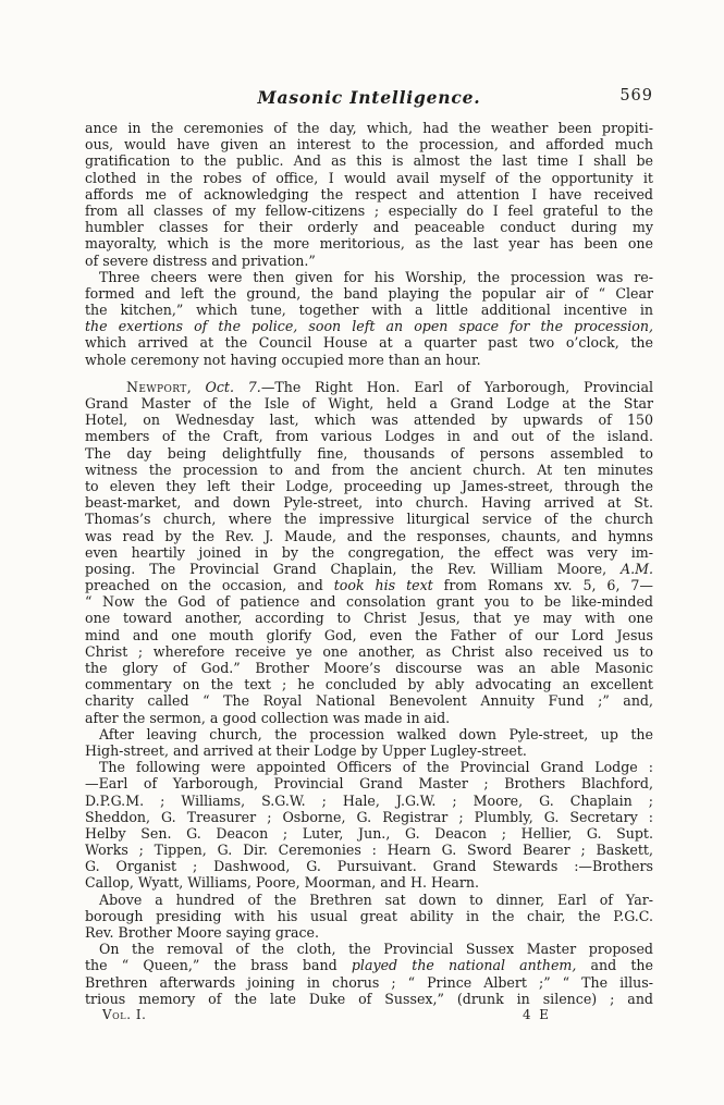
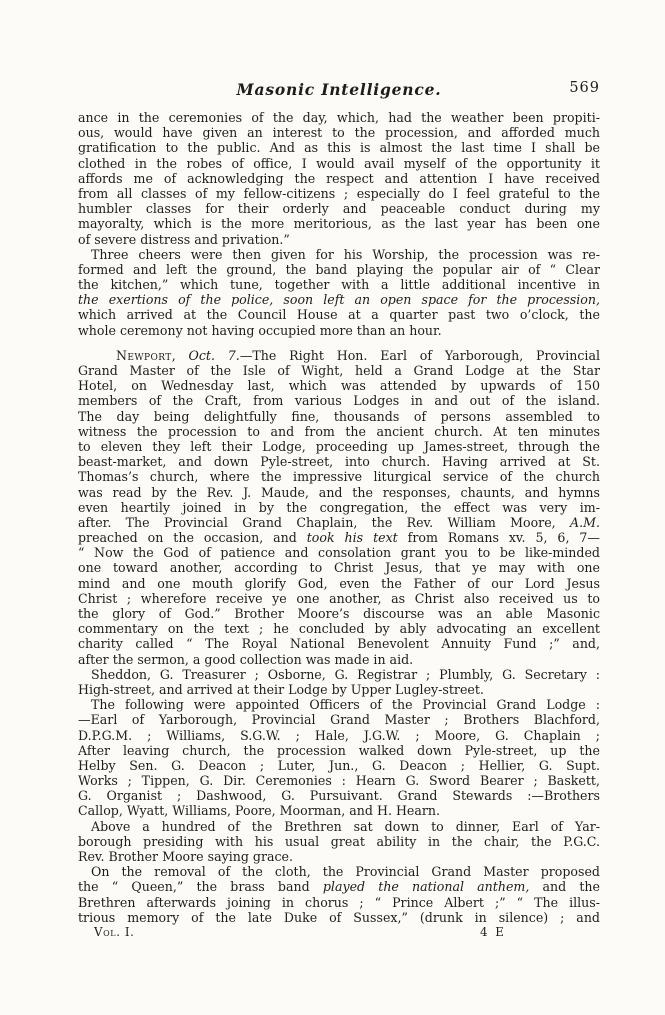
  Masonic Intelligence.
  569
  ance in the ceremonies of the day, which, had the weather been propiti-
  ous, would have given an interest to the procession, and afforded much
  gratification to the public. And as this is almost the last time I shall be
  clothed in the robes of office, I would avail myself of the opportunity it
  affords me of acknowledging the respect and attention I have received
  from all classes of my fellow-citizens ; especially do I feel grateful to the
  humbler classes for their orderly and peaceable conduct during my
  mayoralty, which is the more meritorious, as the last year has been one
  of severe distress and privation.”
  Three cheers were then given for his Worship, the procession was re-
  formed and left the ground, the band playing the popular air of “ Clear
  the kitchen,” which tune, together with a little additional incentive in
  the exertions of the police, soon left an open space for the procession,
  which arrived at the Council House at a quarter past two o’clock, the
  whole ceremony not having occupied more than an hour.
  Newport, Oct. 7.—The Right Hon. Earl of Yarborough, Provincial
  Grand Master of the Isle of Wight, held a Grand Lodge at the Star
  Hotel, on Wednesday last, which was attended by upwards of 150
  members of the Craft, from various Lodges in and out of the island.
  The day being delightfully fine, thousands of persons assembled to
  witness the procession to and from the ancient church. At ten minutes
  to eleven they left their Lodge, proceeding up James-street, through the
  beast-market, and down Pyle-street, into church. Having arrived at St.
  Thomas’s church, where the impressive liturgical service of the church
  was read by the Rev. J. Maude, and the responses, chaunts, and hymns
  even heartily joined in by the congregation, the effect was very im-
- posing. The Provincial Grand Chaplain, the Rev. William Moore, A.M.
+ after. The Provincial Grand Chaplain, the Rev. William Moore, A.M.
  preached on the occasion, and took his text from Romans xv. 5, 6, 7—
  “ Now the God of patience and consolation grant you to be like-minded
  one toward another, according to Christ Jesus, that ye may with one
  mind and one mouth glorify God, even the Father of our Lord Jesus
  Christ ; wherefore receive ye one another, as Christ also received us to
  the glory of God.” Brother Moore’s discourse was an able Masonic
  commentary on the text ; he concluded by ably advocating an excellent
  charity called “ The Royal National Benevolent Annuity Fund ;” and,
  after the sermon, a good collection was made in aid.
- After leaving church, the procession walked down Pyle-street, up the
+ Sheddon, G. Treasurer ; Osborne, G. Registrar ; Plumbly, G. Secretary :
  High-street, and arrived at their Lodge by Upper Lugley-street.
  The following were appointed Officers of the Provincial Grand Lodge :
  —Earl of Yarborough, Provincial Grand Master ; Brothers Blachford,
  D.P.G.M. ; Williams, S.G.W. ; Hale, J.G.W. ; Moore, G. Chaplain ;
- Sheddon, G. Treasurer ; Osborne, G. Registrar ; Plumbly, G. Secretary :
+ After leaving church, the procession walked down Pyle-street, up the
  Helby Sen. G. Deacon ; Luter, Jun., G. Deacon ; Hellier, G. Supt.
  Works ; Tippen, G. Dir. Ceremonies : Hearn G. Sword Bearer ; Baskett,
  G. Organist ; Dashwood, G. Pursuivant. Grand Stewards :—Brothers
  Callop, Wyatt, Williams, Poore, Moorman, and H. Hearn.
  Above a hundred of the Brethren sat down to dinner, Earl of Yar-
  borough presiding with his usual great ability in the chair, the P.G.C.
  Rev. Brother Moore saying grace.
- On the removal of the cloth, the Provincial Sussex Master proposed
+ On the removal of the cloth, the Provincial Grand Master proposed
  the “ Queen,” the brass band played the national anthem, and the
  Brethren afterwards joining in chorus ; “ Prince Albert ;” “ The illus-
  trious memory of the late Duke of Sussex,” (drunk in silence) ; and
  Vol. I.
  4 E
